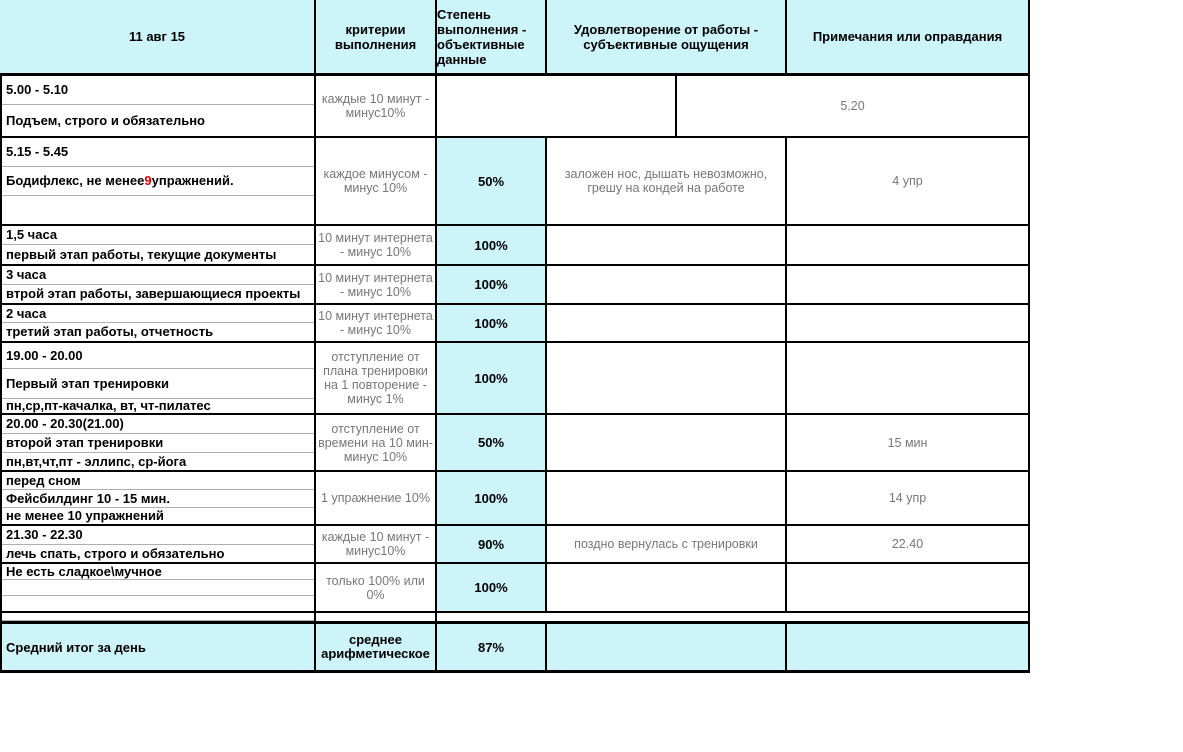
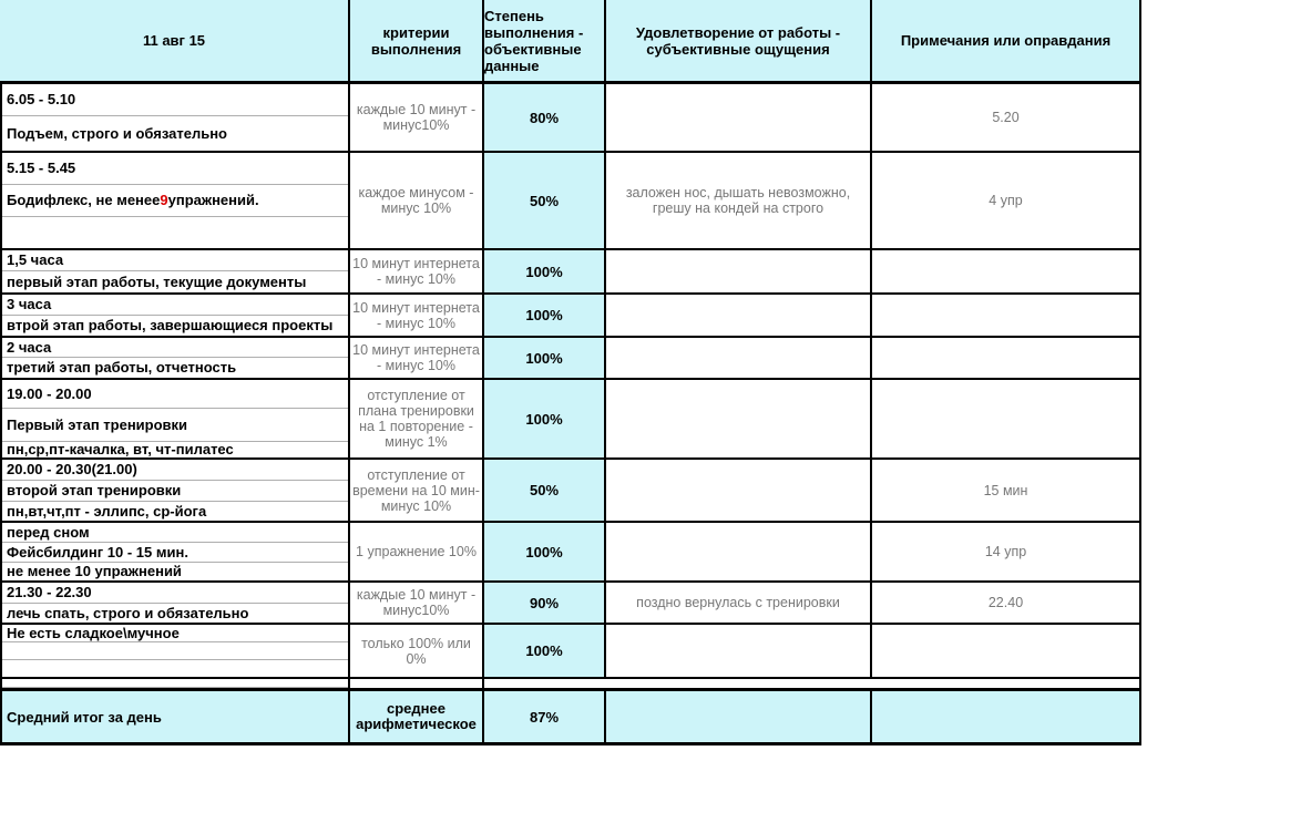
  11 авг 15
  критерии выполнения
  Степень выполнения - объективные данные
  Удовлетворение от работы - субъективные ощущения
  Примечания или оправдания
- 5.00 - 5.10
+ 6.05 - 5.10
  Подъем, строго и обязательно
  каждые 10 минут - минус10%
+ 80%
  5.20
  5.15 - 5.45
  Бодифлекс, не менее
  9
  упражнений.
  каждое минусом - минус 10%
  50%
- заложен нос, дышать невозможно, грешу на кондей на работе
+ заложен нос, дышать невозможно, грешу на кондей на строго
  4 упр
  1,5 часа
  первый этап работы, текущие документы
  10 минут интернета - минус 10%
  100%
  3 часа
  втрой этап работы, завершающиеся проекты
  10 минут интернета - минус 10%
  100%
  2 часа
  третий этап работы, отчетность
  10 минут интернета - минус 10%
  100%
  19.00 - 20.00
  Первый этап тренировки
  пн,ср,пт-качалка, вт, чт-пилатес
  отступление от плана тренировки на 1 повторение - минус 1%
  100%
  20.00 - 20.30(21.00)
  второй этап тренировки
  пн,вт,чт,пт - эллипс, ср-йога
  отступление от времени на 10 мин- минус 10%
  50%
  15 мин
  перед сном
  Фейсбилдинг 10 - 15 мин.
  не менее 10 упражнений
  1 упражнение 10%
  100%
  14 упр
  21.30 - 22.30
  лечь спать, строго и обязательно
  каждые 10 минут - минус10%
  90%
  поздно вернулась с тренировки
  22.40
  Не есть сладкое\мучное
  только 100% или 0%
  100%
  Средний итог за день
  среднее арифметическое
  87%
